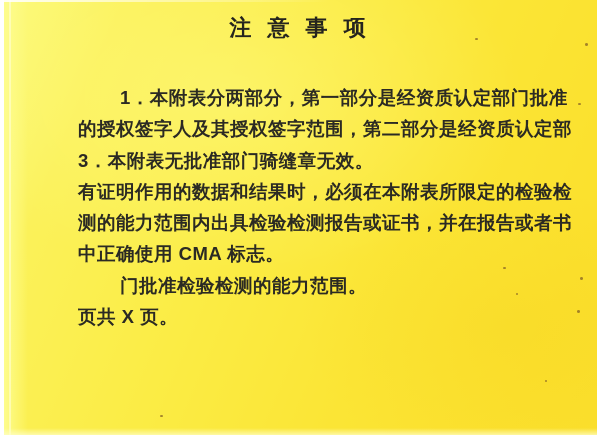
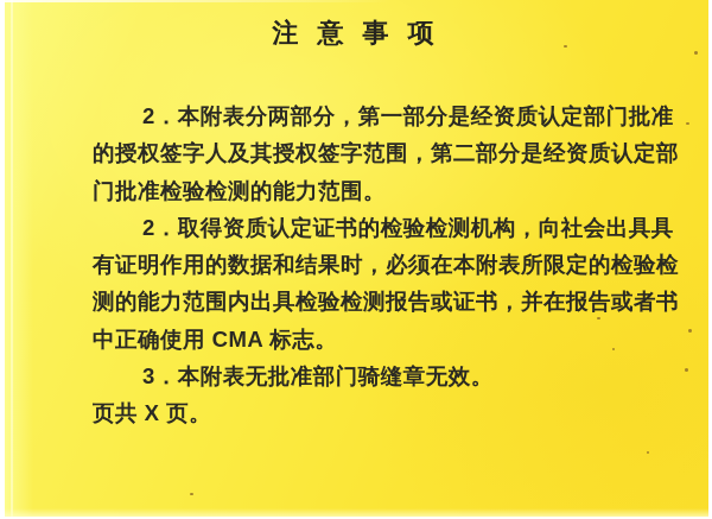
  注 意 事 项
- 1．本附表分两部分，第一部分是经资质认定部门批准
+ 2．本附表分两部分，第一部分是经资质认定部门批准
  的授权签字人及其授权签字范围，第二部分是经资质认定部
- 3．本附表无批准部门骑缝章无效。
+ 门批准检验检测的能力范围。
+ 2．取得资质认定证书的检验检测机构，向社会出具具
  有证明作用的数据和结果时，必须在本附表所限定的检验检
  测的能力范围内出具检验检测报告或证书，并在报告或者书
  中正确使用 CMA 标志。
- 门批准检验检测的能力范围。
+ 3．本附表无批准部门骑缝章无效。
  页共 X 页。
